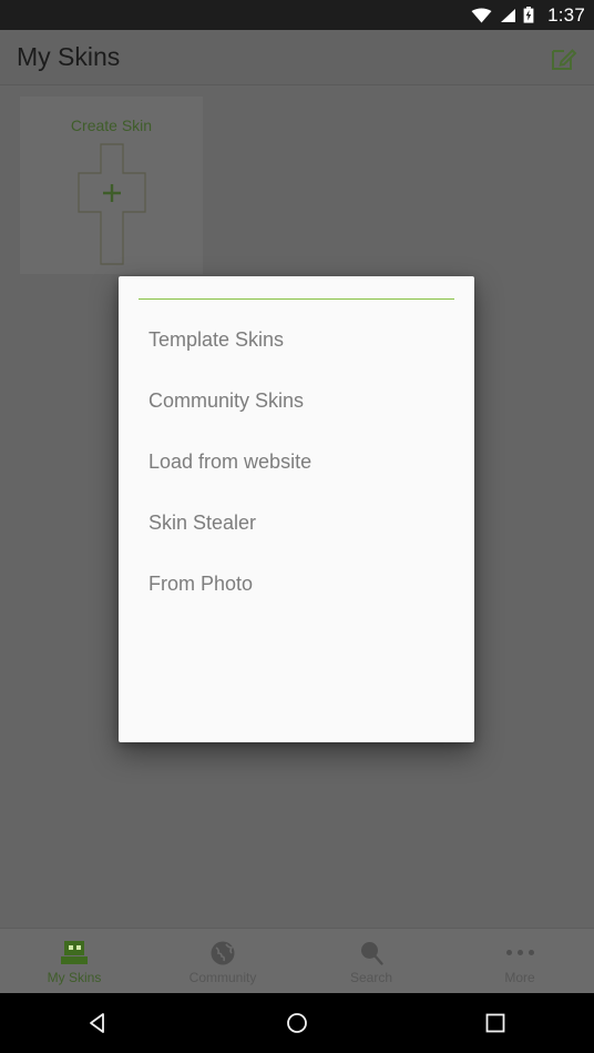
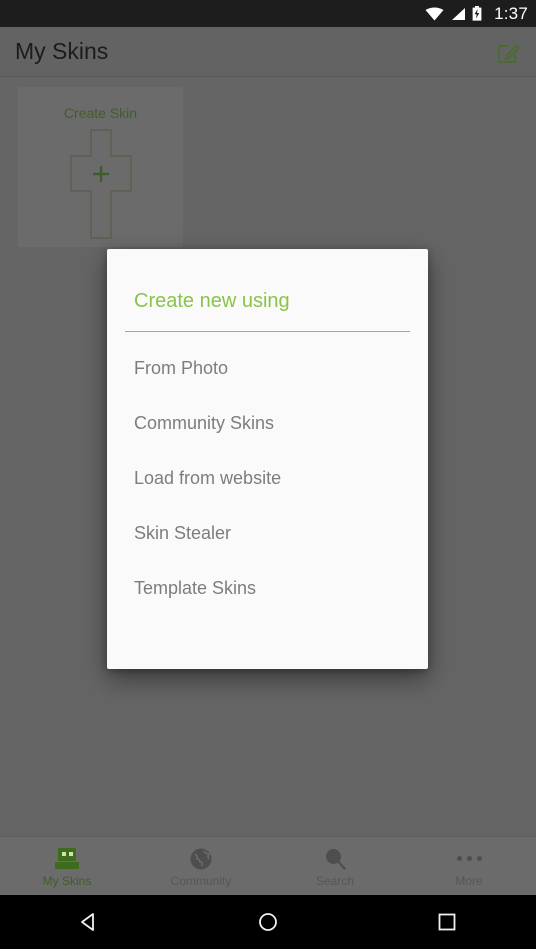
  1:37
  My Skins
  Create Skin
  My Skins
+ Create new using
- Template Skins
+ From Photo
  Community Skins
  Load from website
  Skin Stealer
- From Photo
+ Template Skins
